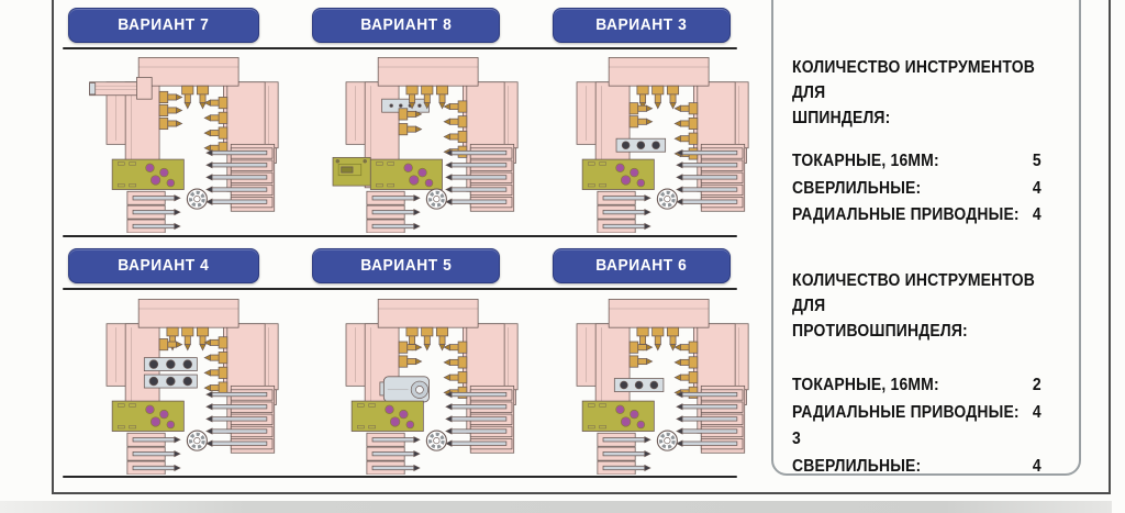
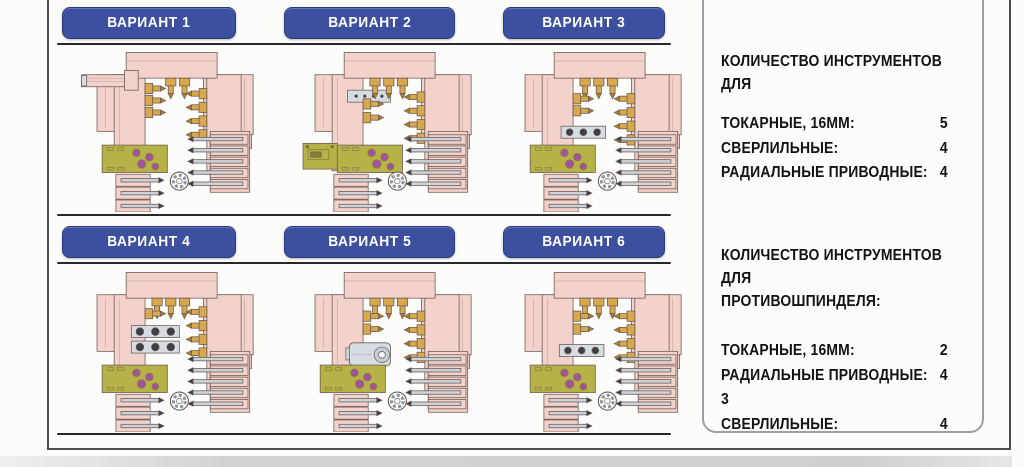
- ВАРИАНТ 7
+ ВАРИАНТ 1
- ВАРИАНТ 8
+ ВАРИАНТ 2
  ВАРИАНТ 3
  ВАРИАНТ 4
  ВАРИАНТ 5
  ВАРИАНТ 6
  КОЛИЧЕСТВО ИНСТРУМЕНТОВ ДЛЯ
- ШПИНДЕЛЯ:
  ТОКАРНЫЕ, 16ММ:
  5
  СВЕРЛИЛЬНЫЕ:
  4
  РАДИАЛЬНЫЕ ПРИВОДНЫЕ:
  4
  КОЛИЧЕСТВО ИНСТРУМЕНТОВ ДЛЯ
  ПРОТИВОШПИНДЕЛЯ:
  ТОКАРНЫЕ, 16ММ:
  2
  РАДИАЛЬНЫЕ ПРИВОДНЫЕ:
  4
  3
  СВЕРЛИЛЬНЫЕ:
  4
